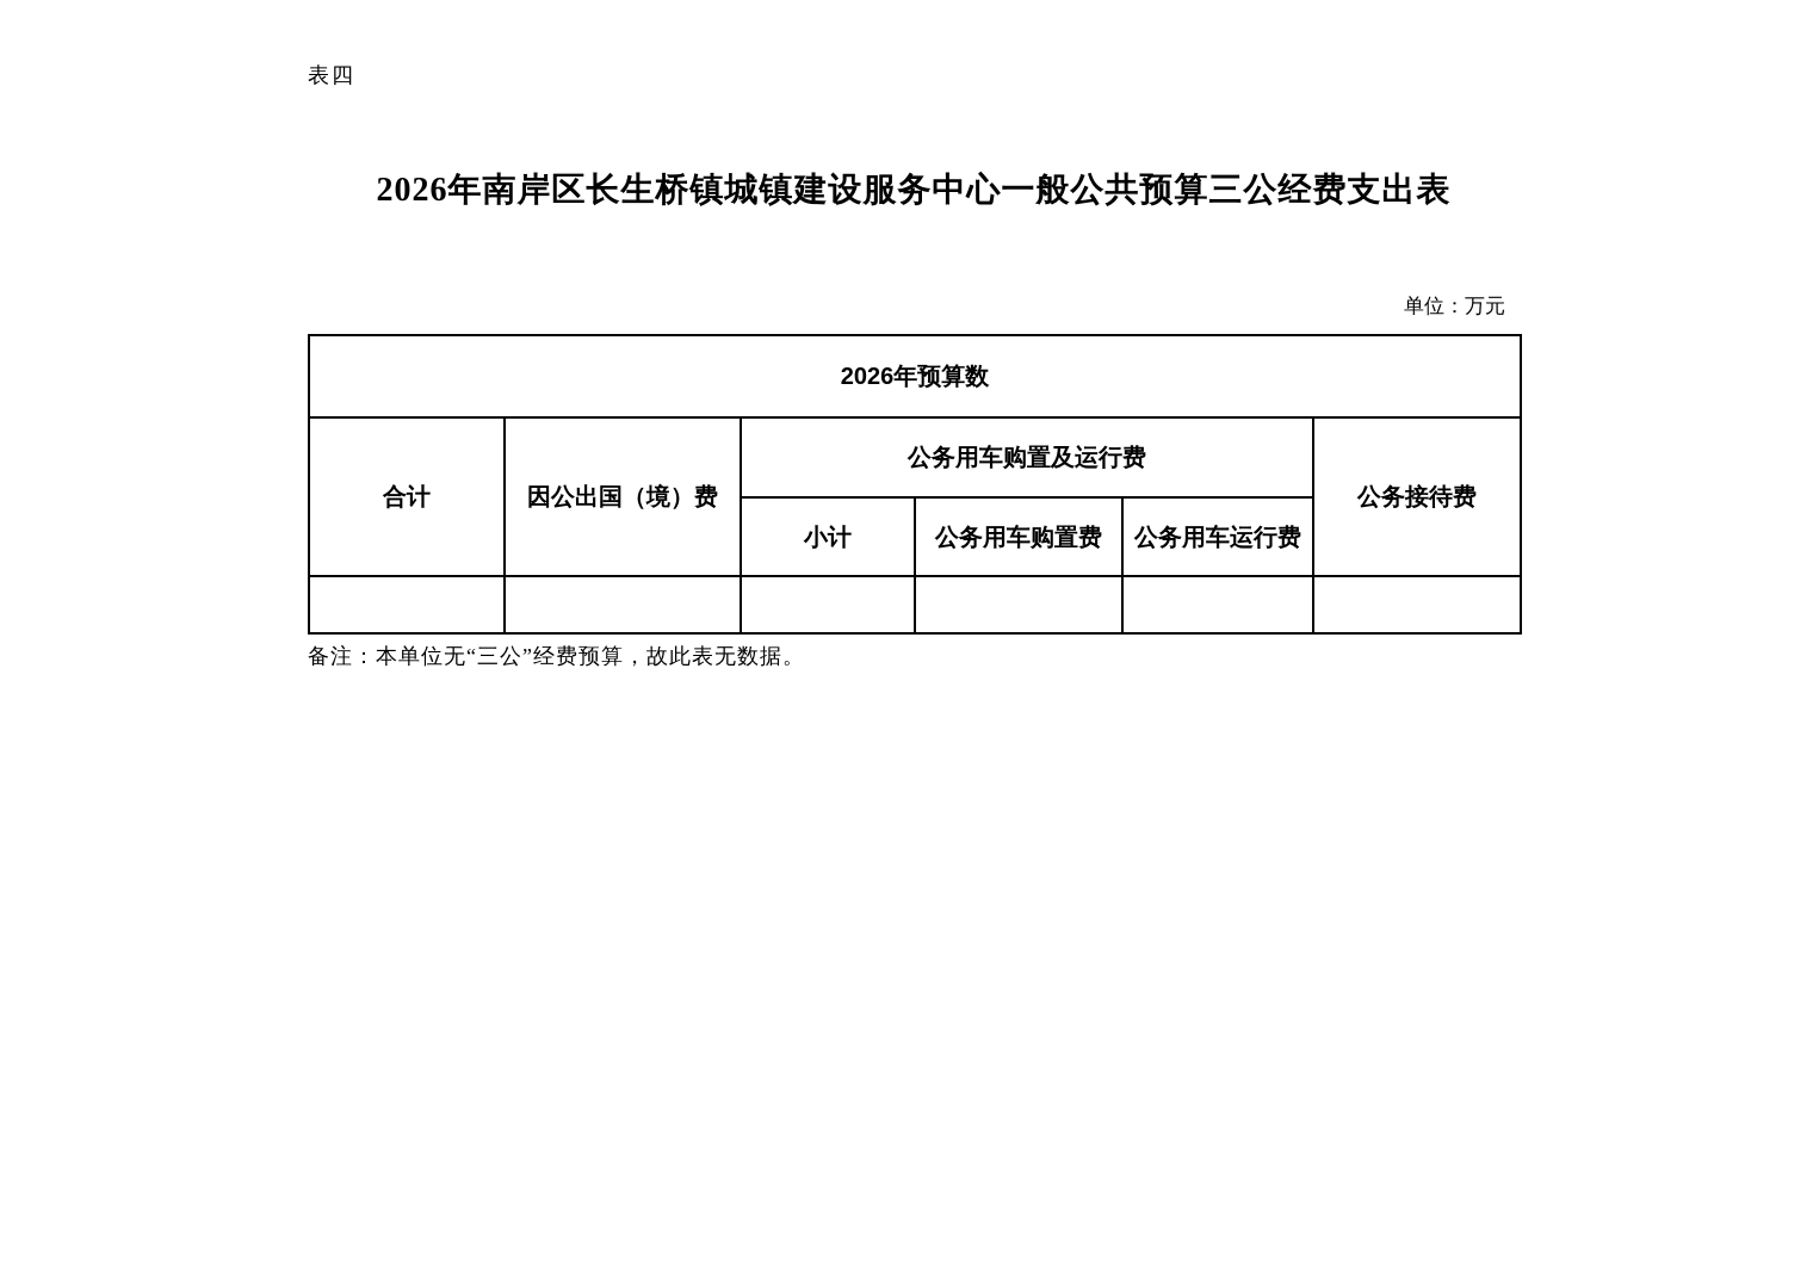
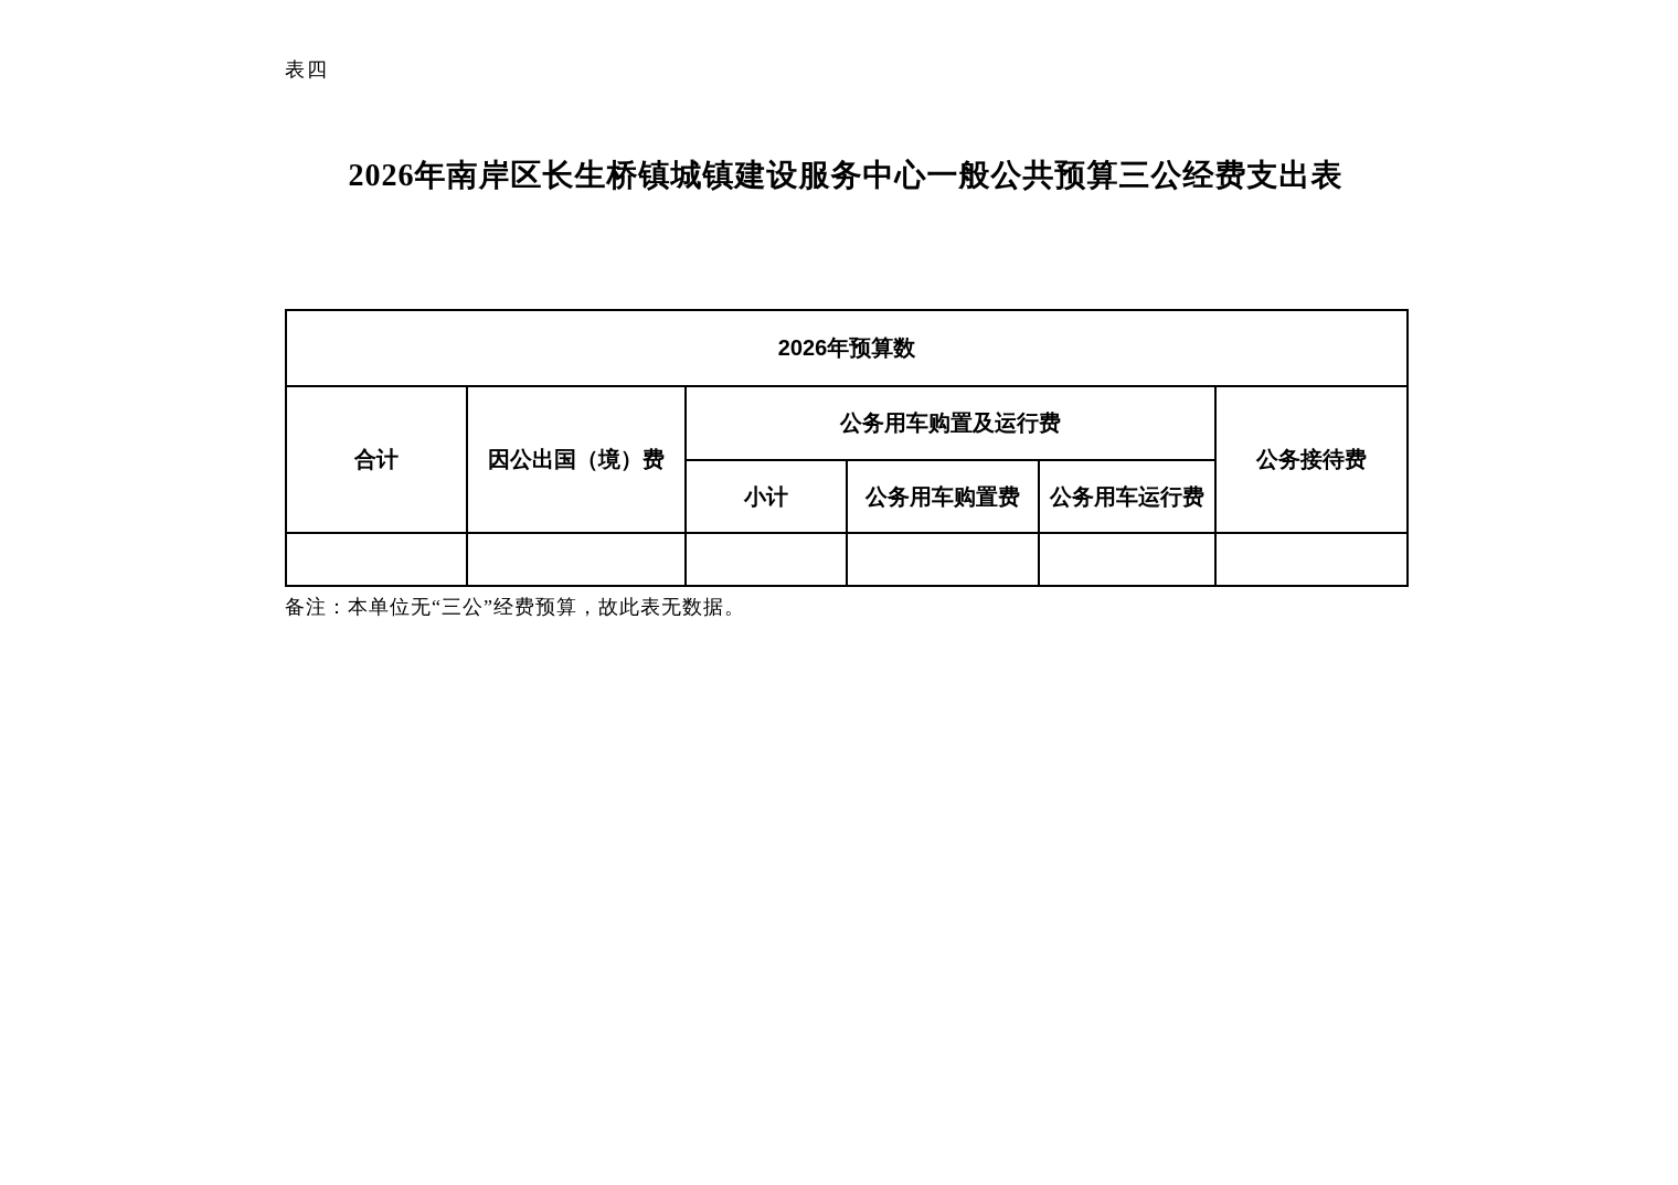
  表四
  2026年南岸区长生桥镇城镇建设服务中心一般公共预算三公经费支出表
- 单位：万元
  2026年预算数
  合计	因公出国（境）费	公务用车购置及运行费	公务接待费
  小计	公务用车购置费	公务用车运行费
  备注：本单位无“三公”经费预算，故此表无数据。
